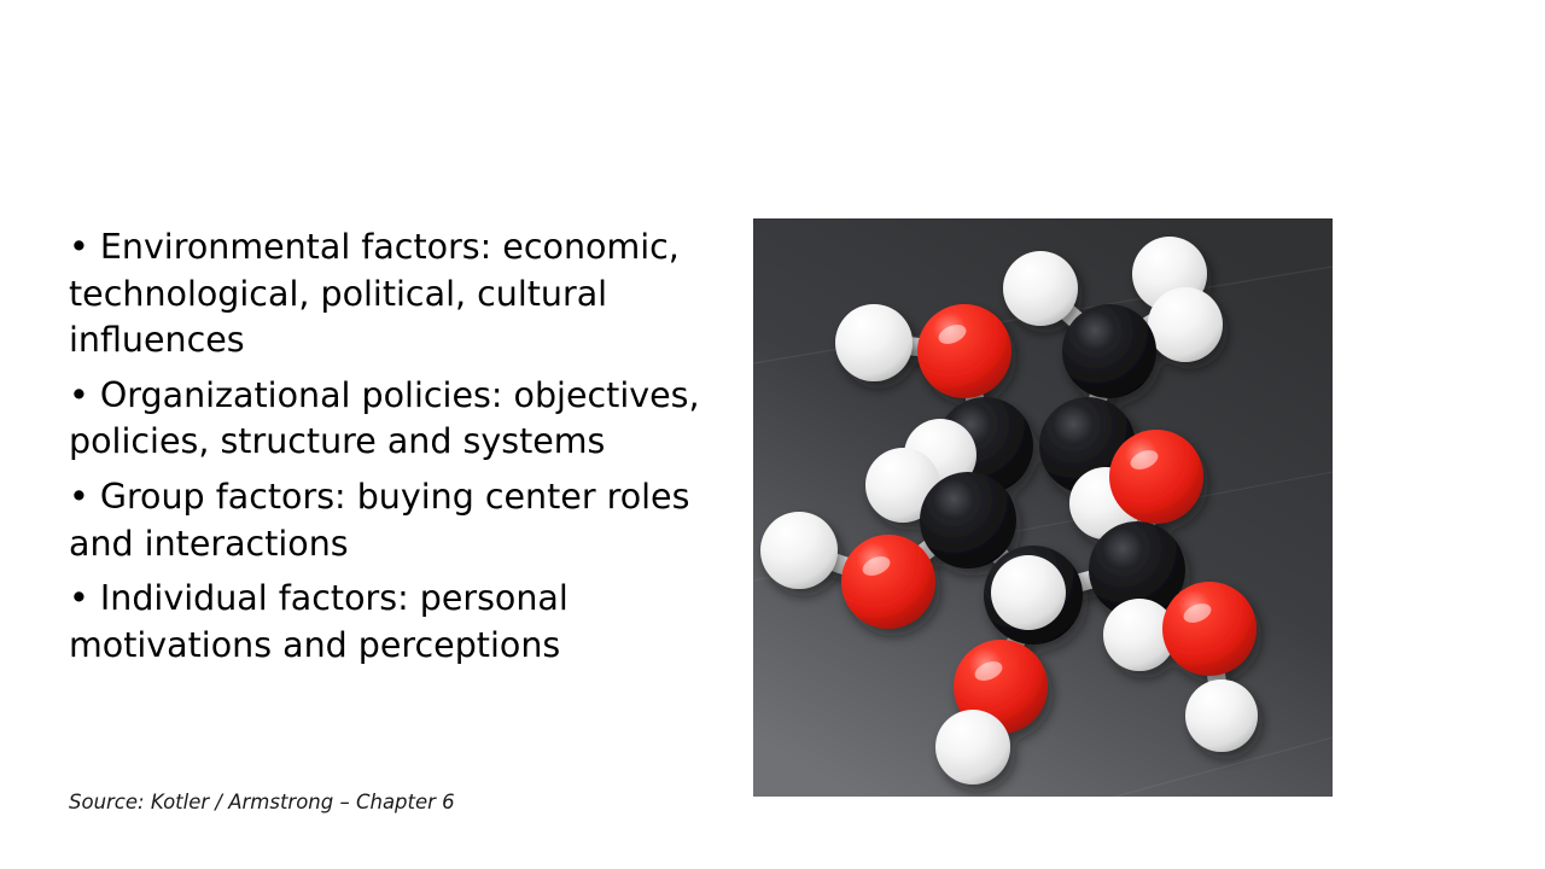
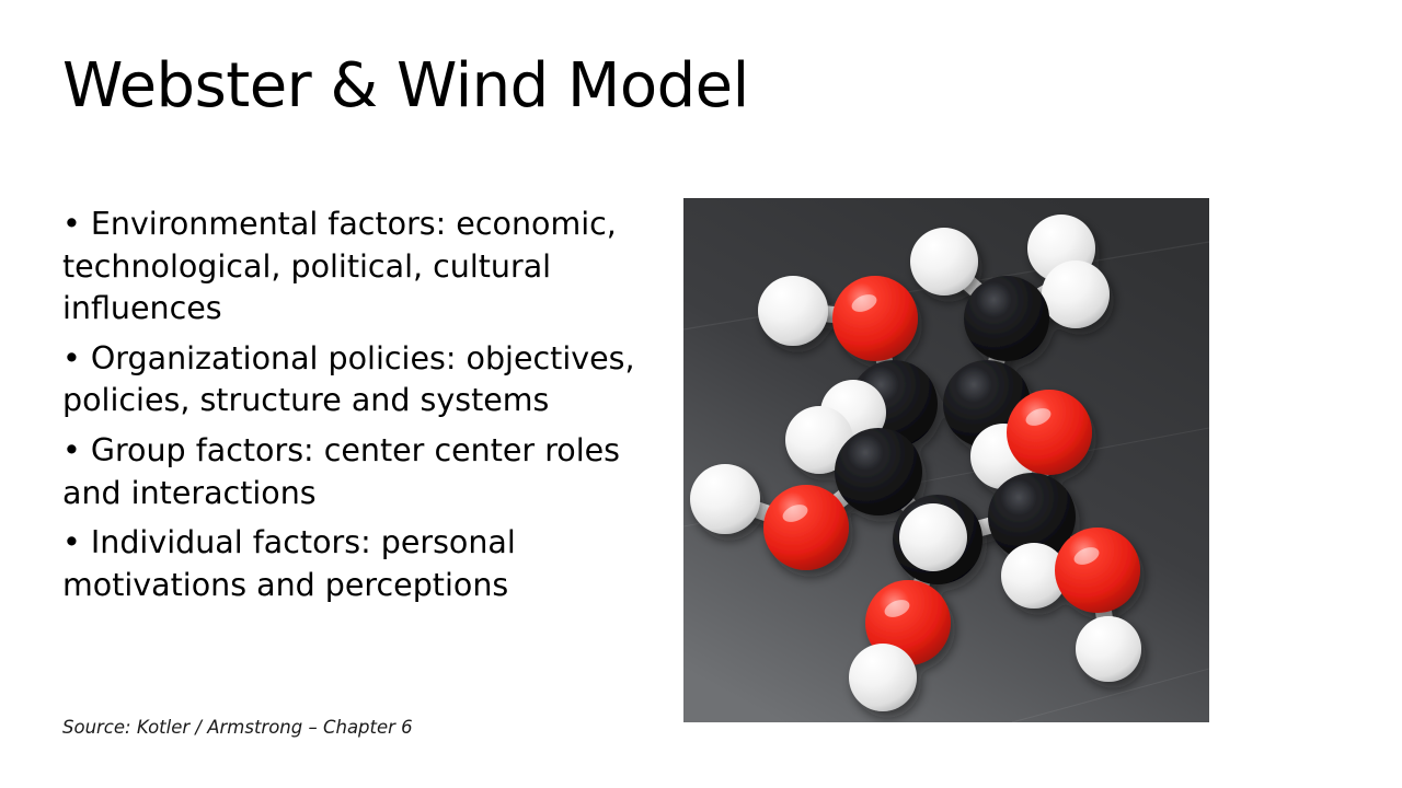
+ Webster & Wind Model
  • Environmental factors: economic, technological, political, cultural influences
  • Organizational policies: objectives, policies, structure and systems
- • Group factors: buying center roles and interactions
+ • Group factors: center center roles and interactions
  • Individual factors: personal motivations and perceptions
  Source: Kotler / Armstrong – Chapter 6
